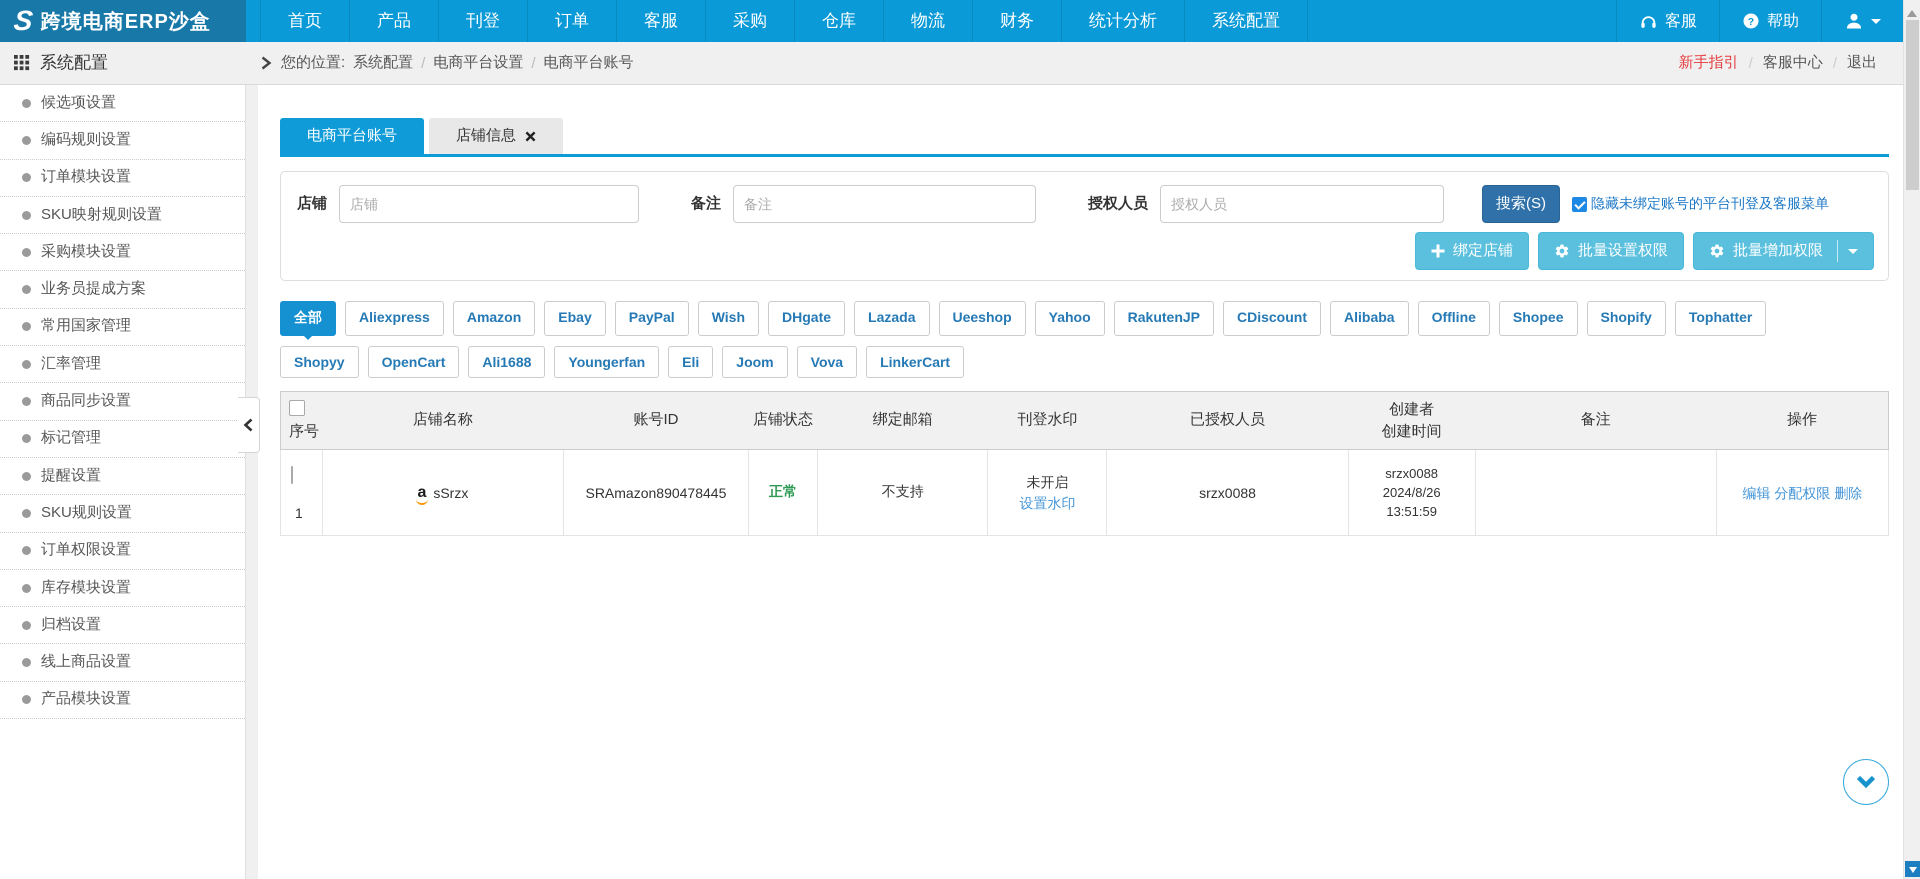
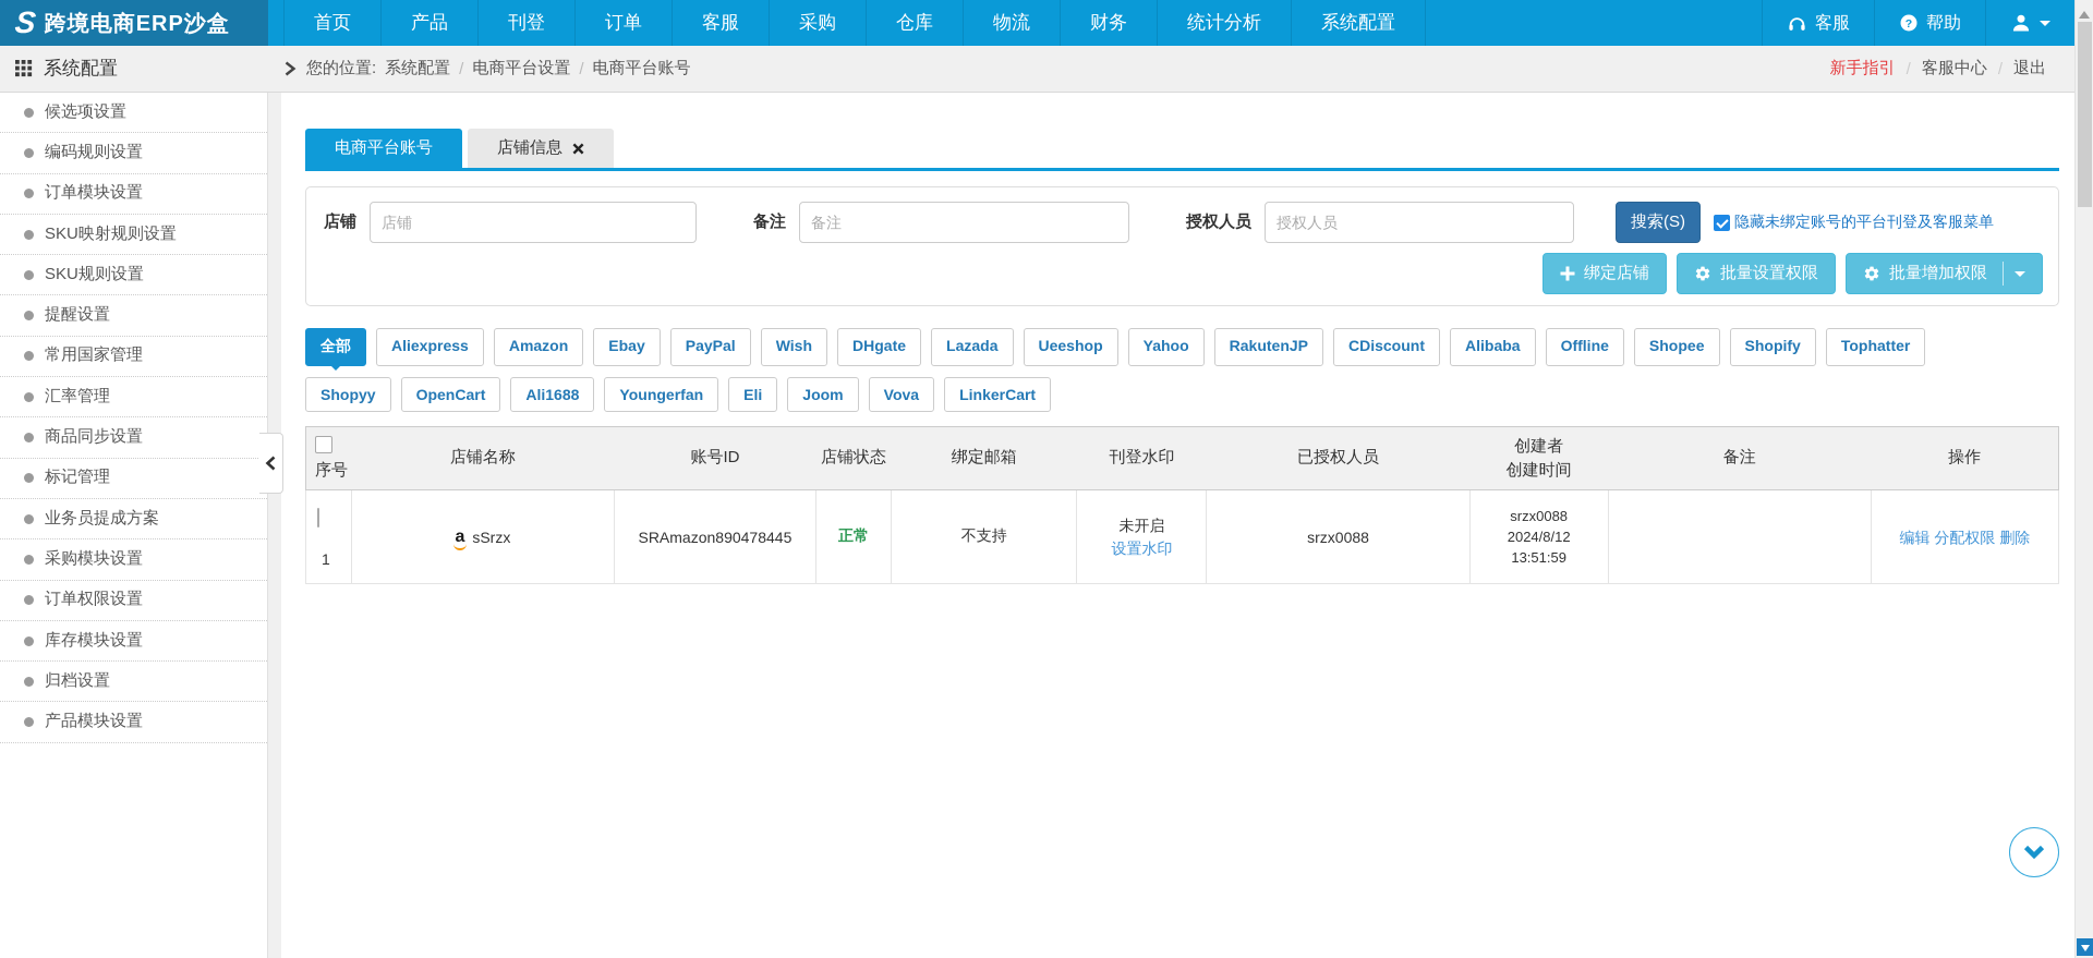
  跨境电商ERP沙盒
  首页
  产品
  刊登
  订单
  客服
  采购
  仓库
  物流
  财务
  统计分析
  系统配置
  客服
  ?
  帮助
  系统配置
  您的位置:
  系统配置
  /
  电商平台设置
  /
  电商平台账号
  新手指引
  /
  客服中心
  /
  退出
  候选项设置
  编码规则设置
  订单模块设置
  SKU映射规则设置
- 采购模块设置
+ SKU规则设置
- 业务员提成方案
+ 提醒设置
  常用国家管理
  汇率管理
  商品同步设置
  标记管理
- 提醒设置
+ 业务员提成方案
- SKU规则设置
+ 采购模块设置
  订单权限设置
  库存模块设置
  归档设置
- 线上商品设置
  产品模块设置
  电商平台账号
  店铺信息
  店铺
  店铺
  备注
  备注
  授权人员
  授权人员
  搜索(S)
  隐藏未绑定账号的平台刊登及客服菜单
  绑定店铺
  批量设置权限
  批量增加权限
  全部
  Aliexpress
  Amazon
  Ebay
  PayPal
  Wish
  DHgate
  Lazada
  Ueeshop
  Yahoo
  RakutenJP
  CDiscount
  Alibaba
  Offline
  Shopee
  Shopify
  Tophatter
  Shopyy
  OpenCart
  Ali1688
  Youngerfan
  Eli
  Joom
  Vova
  LinkerCart
  序号	店铺名称	账号ID	店铺状态	绑定邮箱	刊登水印	已授权人员	创建者 创建时间	备注	操作
- 1	a sSrzx	SRAmazon890478445	正常	不支持	未开启 设置水印	srzx0088	srzx0088 2024/8/26 13:51:59		编辑 分配权限 删除
+ 1	a sSrzx	SRAmazon890478445	正常	不支持	未开启 设置水印	srzx0088	srzx0088 2024/8/12 13:51:59		编辑 分配权限 删除
